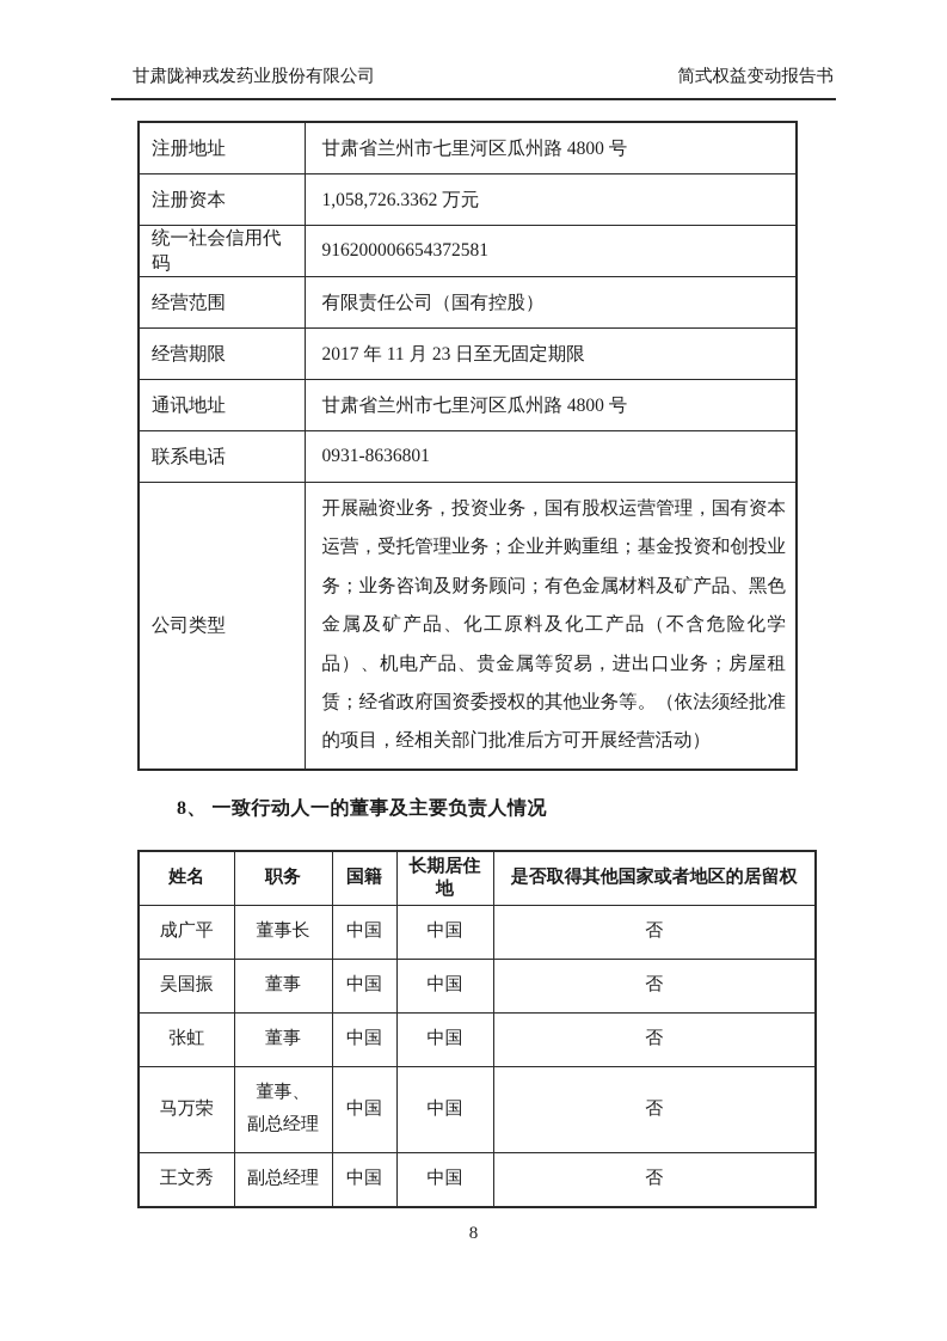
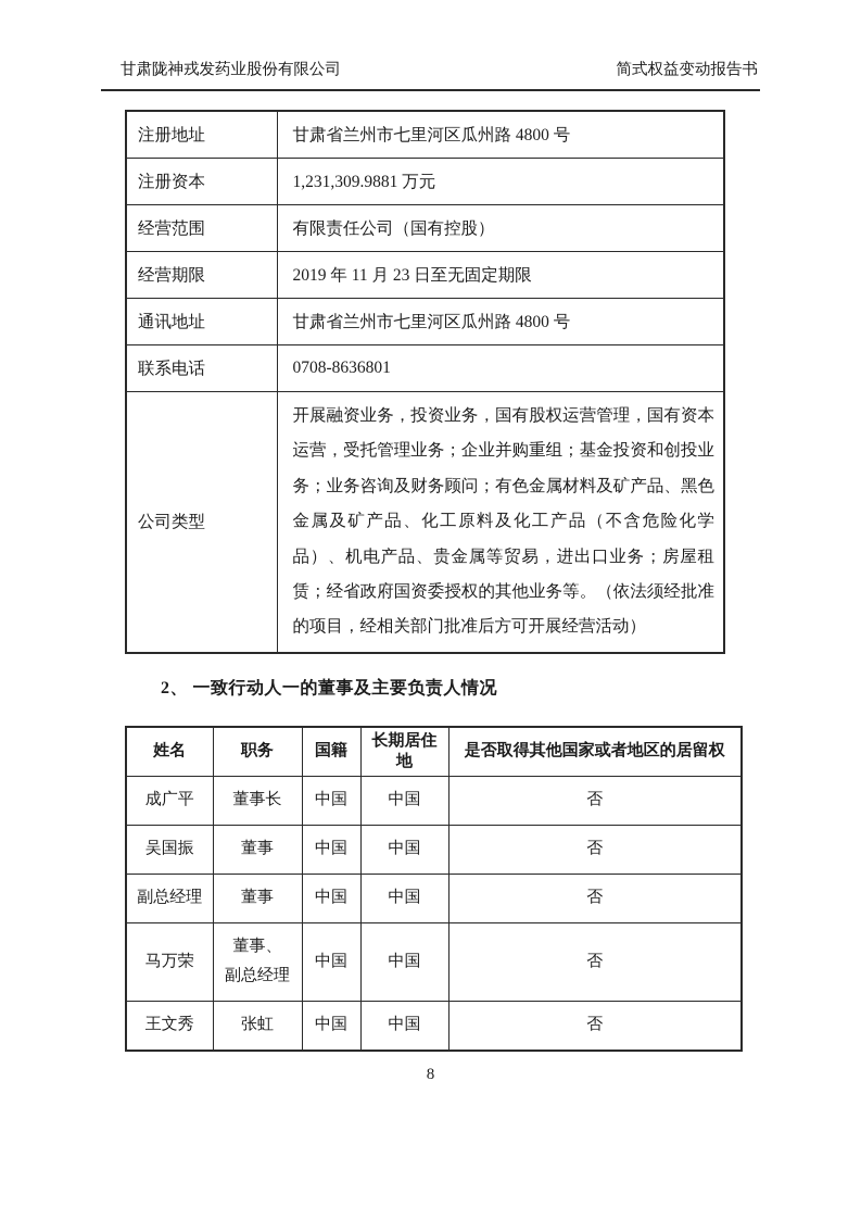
  甘肃陇神戎发药业股份有限公司
  简式权益变动报告书
  注册地址	甘肃省兰州市七里河区瓜州路 4800 号
- 注册资本	1,058,726.3362 万元
+ 注册资本	1,231,309.9881 万元
- 统一社会信用代码	916200006654372581
  经营范围	有限责任公司（国有控股）
- 经营期限	2017 年 11 月 23 日至无固定期限
+ 经营期限	2019 年 11 月 23 日至无固定期限
  通讯地址	甘肃省兰州市七里河区瓜州路 4800 号
- 联系电话	0931-8636801
+ 联系电话	0708-8636801
  公司类型	开展融资业务，投资业务，国有股权运营管理，国有资本运营，受托管理业务；企业并购重组；基金投资和创投业务；业务咨询及财务顾问；有色金属材料及矿产品、黑色金属及矿产品、化工原料及化工产品（不含危险化学品）、机电产品、贵金属等贸易，进出口业务；房屋租赁；经省政府国资委授权的其他业务等。（依法须经批准的项目，经相关部门批准后方可开展经营活动）
- 8、 一致行动人一的董事及主要负责人情况
+ 2、 一致行动人一的董事及主要负责人情况
  姓名	职务	国籍	长期居住地	是否取得其他国家或者地区的居留权
  成广平	董事长	中国	中国	否
  吴国振	董事	中国	中国	否
- 张虹	董事	中国	中国	否
+ 副总经理	董事	中国	中国	否
  马万荣	董事、 副总经理	中国	中国	否
- 王文秀	副总经理	中国	中国	否
+ 王文秀	张虹	中国	中国	否
  8
